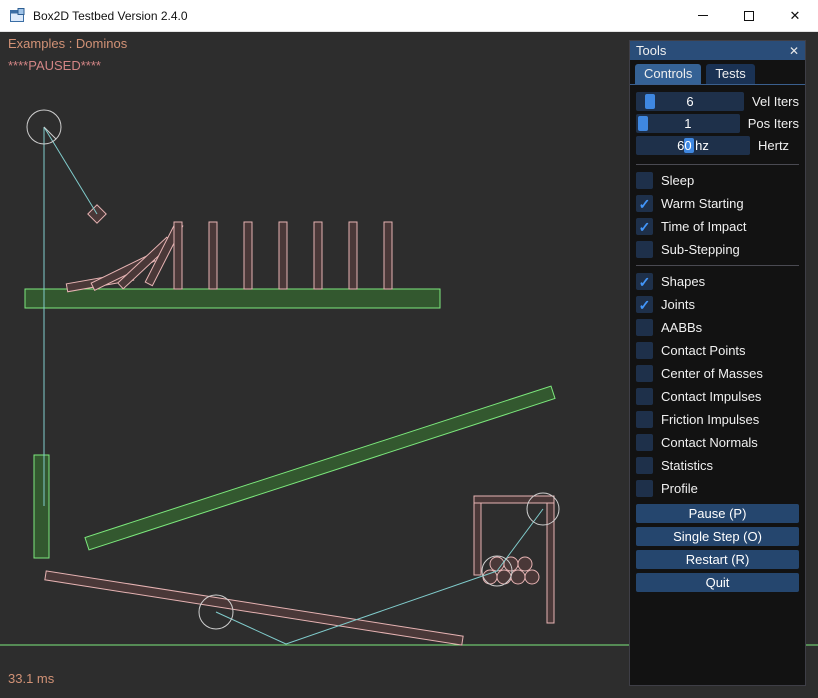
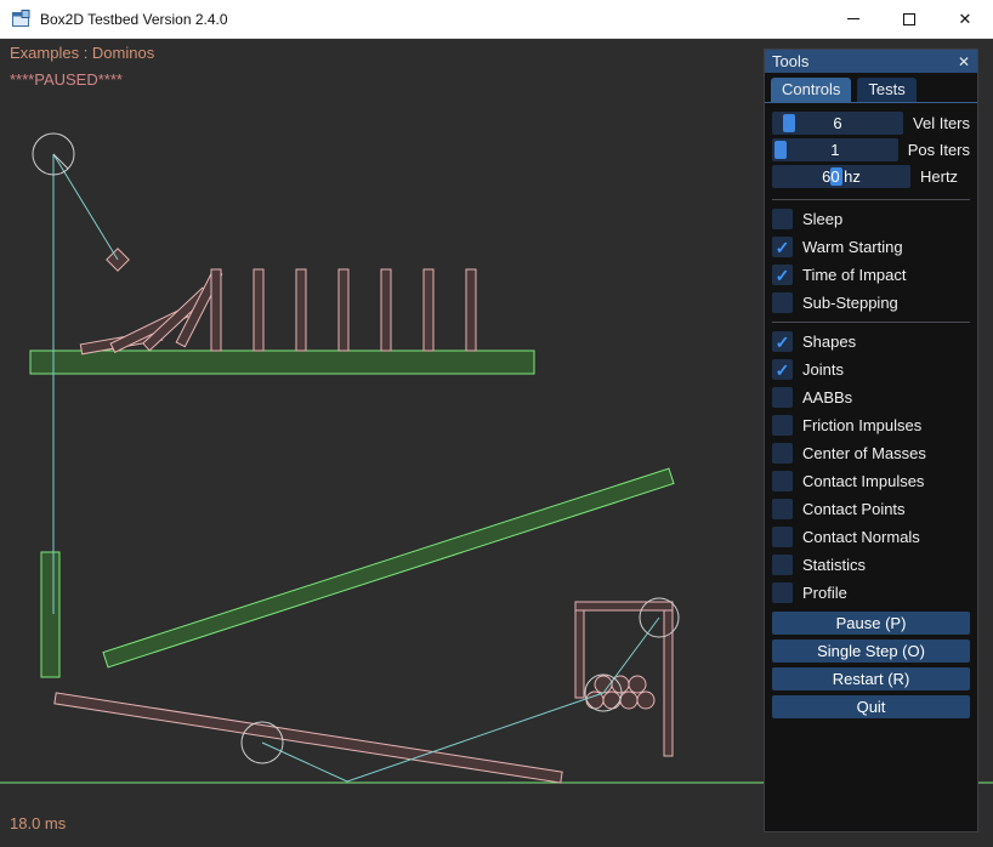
  Box2D Testbed Version 2.4.0
  ✕
  Examples : Dominos
  ****PAUSED****
- 33.1 ms
+ 18.0 ms
  Tools
  ✕
  Controls
  Tests
  6
  Vel Iters
  1
  Pos Iters
  60 hz
  Hertz
  Sleep
  ✓
  Warm Starting
  ✓
  Time of Impact
  Sub-Stepping
  ✓
  Shapes
  ✓
  Joints
  AABBs
- Contact Points
+ Friction Impulses
  Center of Masses
  Contact Impulses
- Friction Impulses
+ Contact Points
  Contact Normals
  Statistics
  Profile
  Pause (P)
  Single Step (O)
  Restart (R)
  Quit
